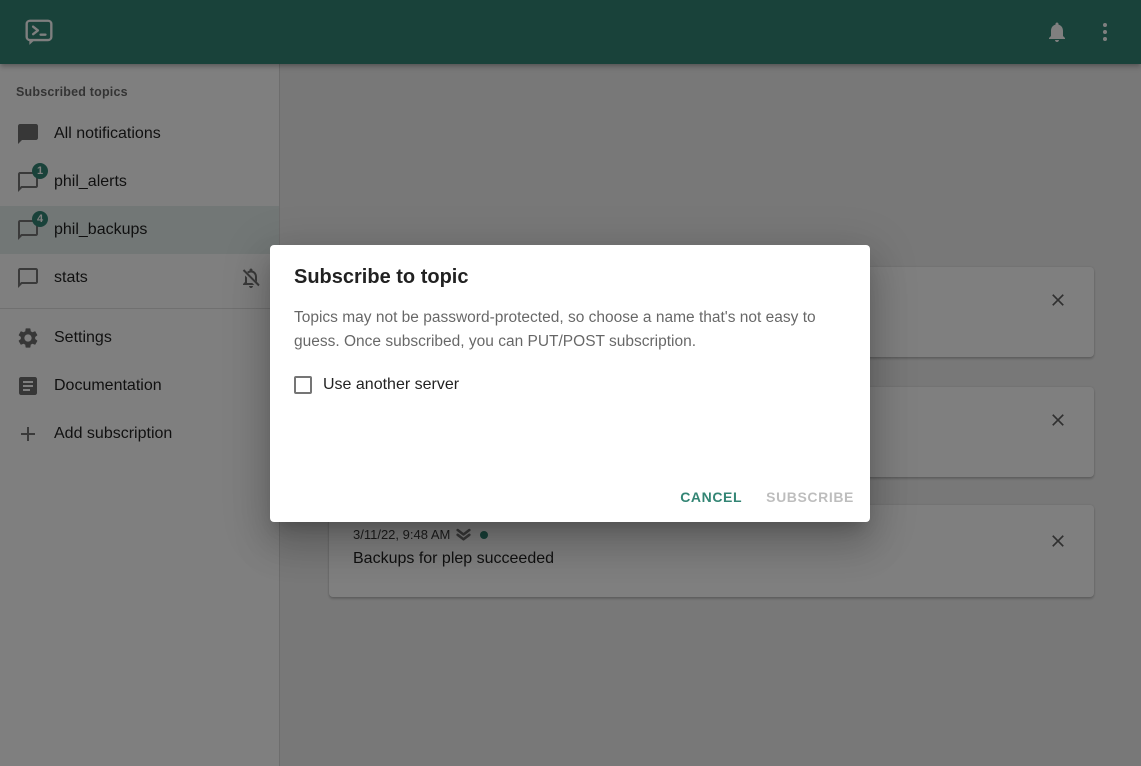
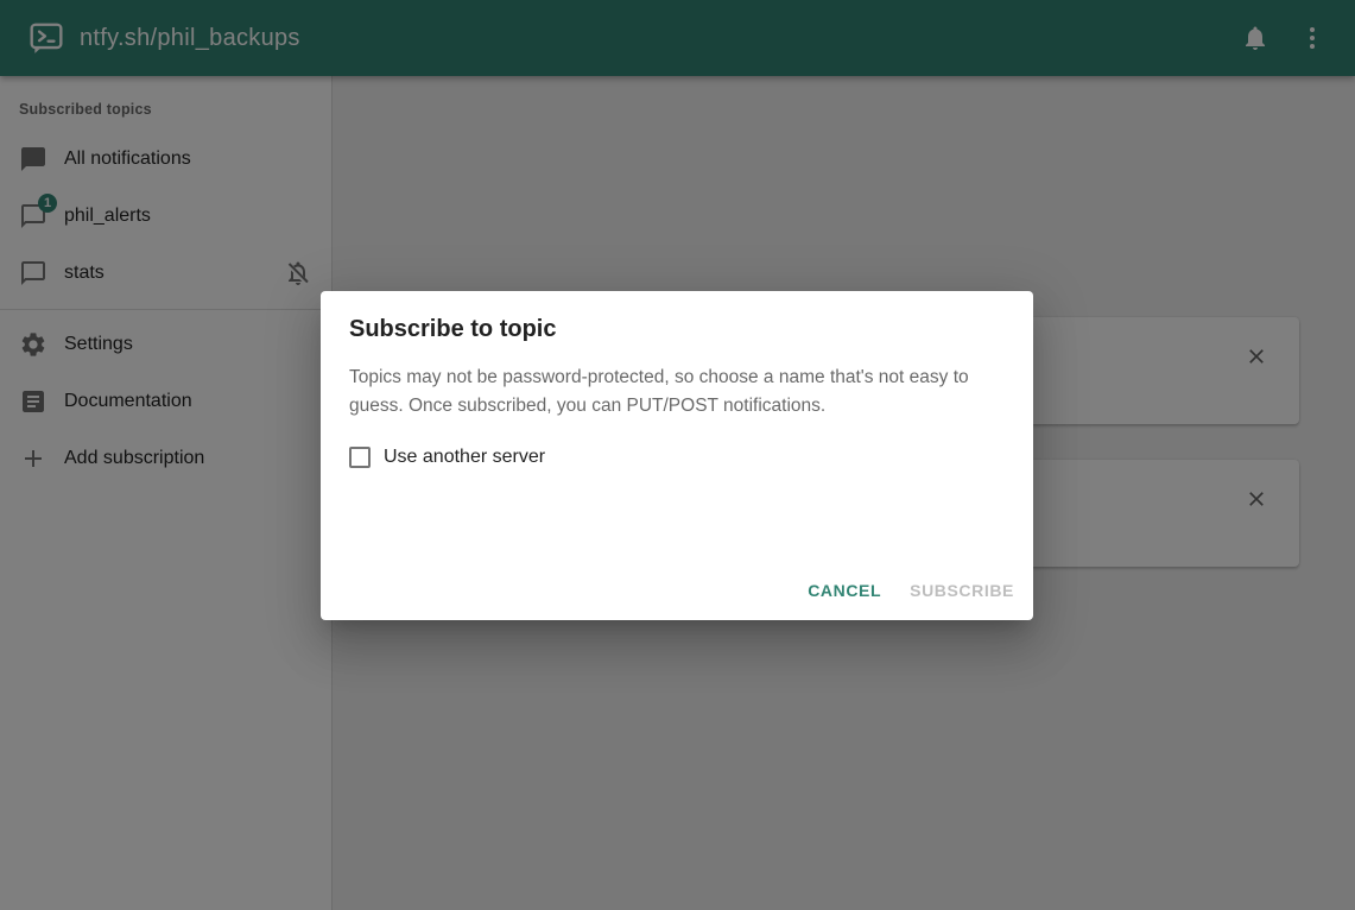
+ ntfy.sh/phil_backups
  Subscribed topics
  All notifications
  1
  phil_alerts
- 4
- phil_backups
  stats
  Settings
  Documentation
  Add subscription
- 3/11/22, 9:48 AM
- Backups for plep succeeded
  Subscribe to topic
- Topics may not be password-protected, so choose a name that's not easy to guess. Once subscribed, you can PUT/POST subscription.
+ Topics may not be password-protected, so choose a name that's not easy to guess. Once subscribed, you can PUT/POST notifications.
  Use another server
  CANCEL
  SUBSCRIBE
